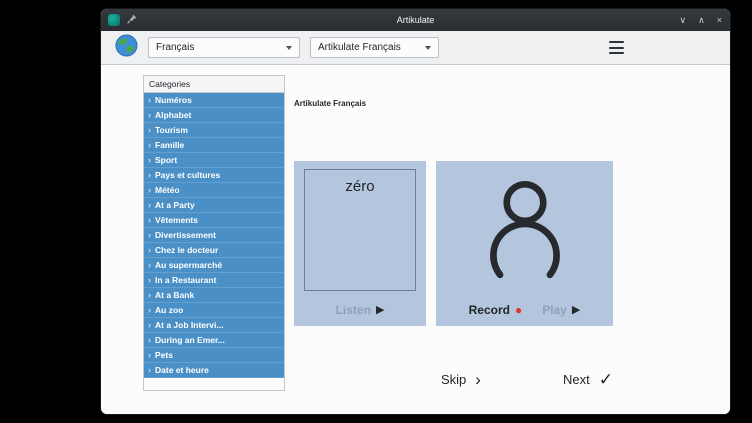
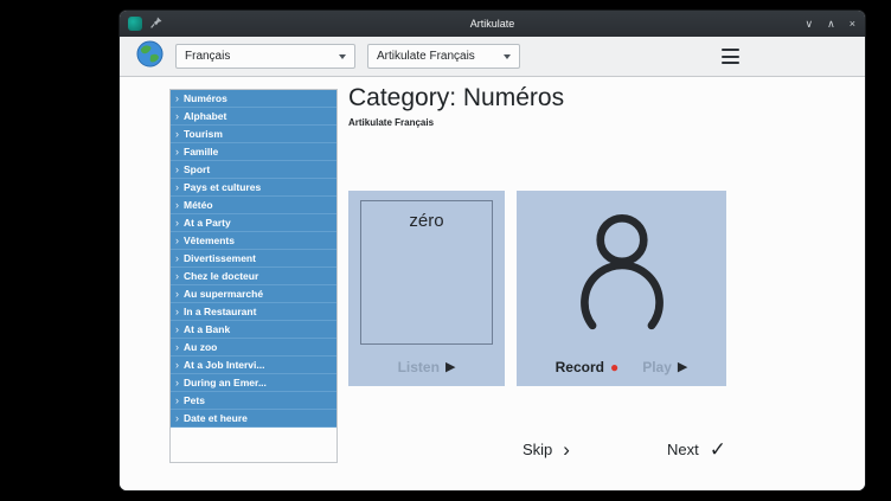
  Artikulate
  ∨
  ∧
  ×
  Français
  Artikulate Français
- Categories
  ›
  Numéros
  ›
  Alphabet
  ›
  Tourism
  ›
  Famille
  ›
  Sport
  ›
  Pays et cultures
  ›
  Météo
  ›
  At a Party
  ›
  Vêtements
  ›
  Divertissement
  ›
  Chez le docteur
  ›
  Au supermarché
  ›
  In a Restaurant
  ›
  At a Bank
  ›
  Au zoo
  ›
  At a Job Intervi...
  ›
  During an Emer...
  ›
  Pets
  ›
  Date et heure
+ Category: Numéros
  Artikulate Français
  zéro
  Listen
  ▶
  Record
  ●
  Play
  ▶
  Skip
  ›
  Next
  ✓
